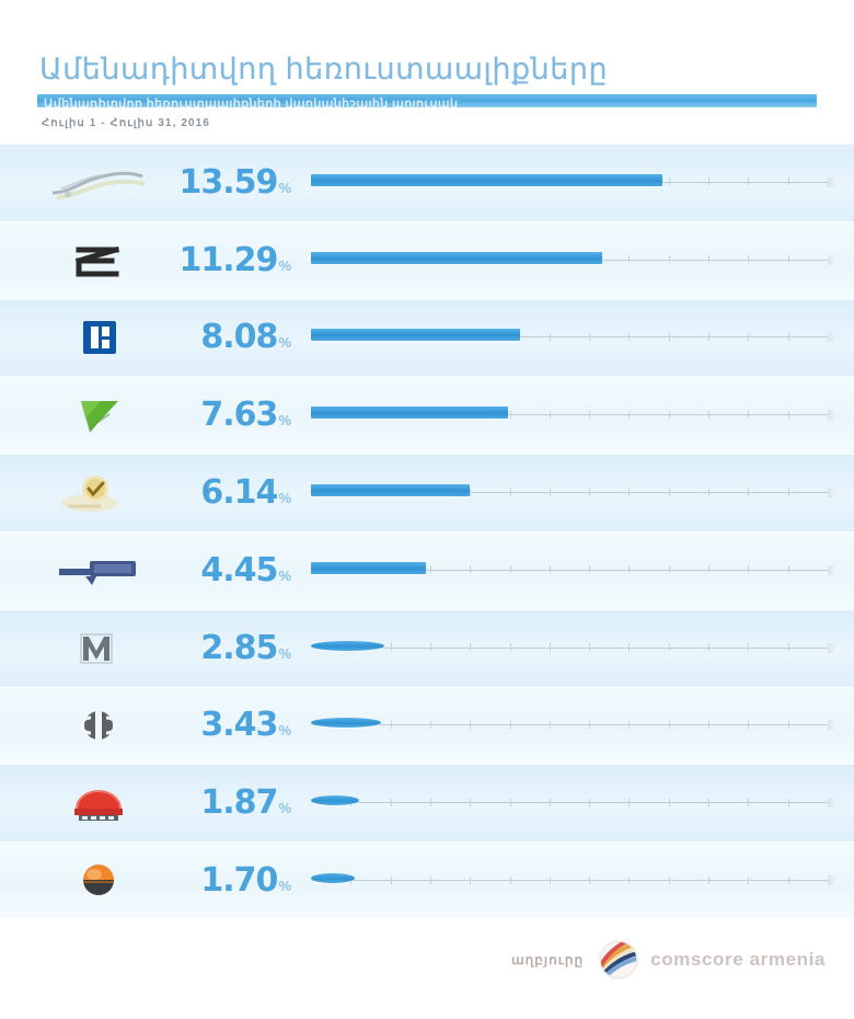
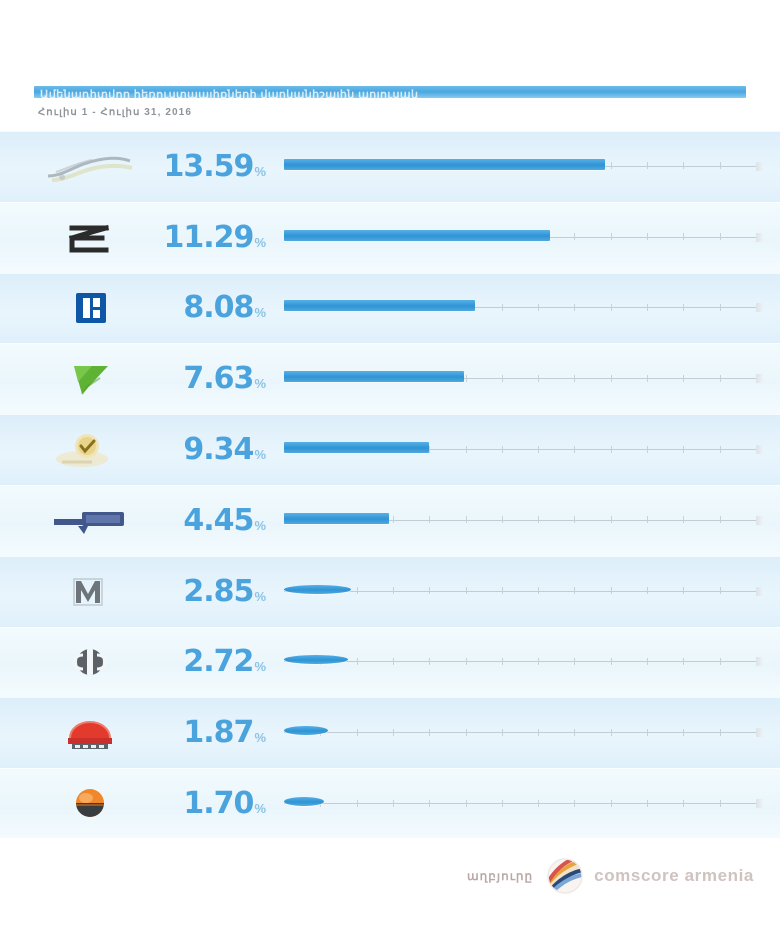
- Ամենադիտվող հեռուստաալիքները
  Ամենադիտվող հեռուստաալիքների վարկանիշային աղյուսակ
  Հուլիս 1 - Հուլիս 31, 2016
  13.59
  %
  11.29
  %
  8.08
  %
  7.63
  %
- 6.14
+ 9.34
  %
  4.45
  %
  2.85
  %
- 3.43
+ 2.72
  %
  1.87
  %
  1.70
  %
  աղբյուրը
  comscore armenia
